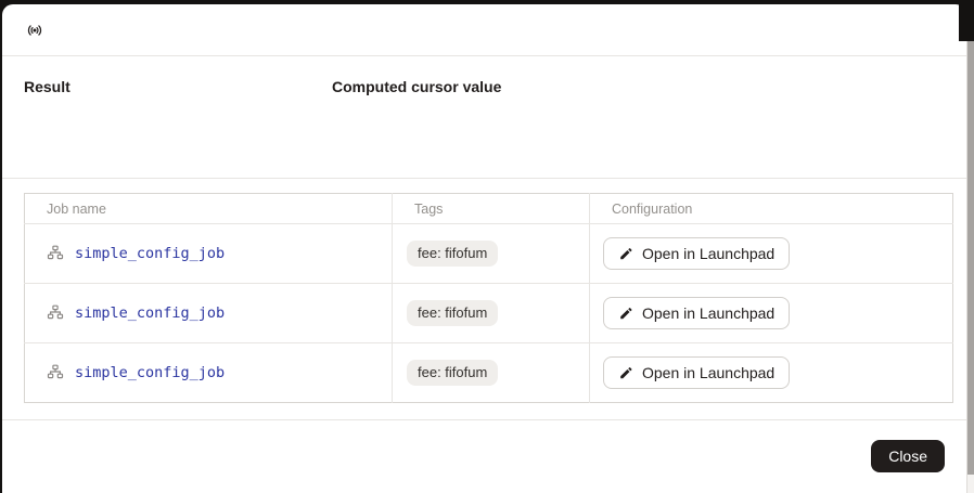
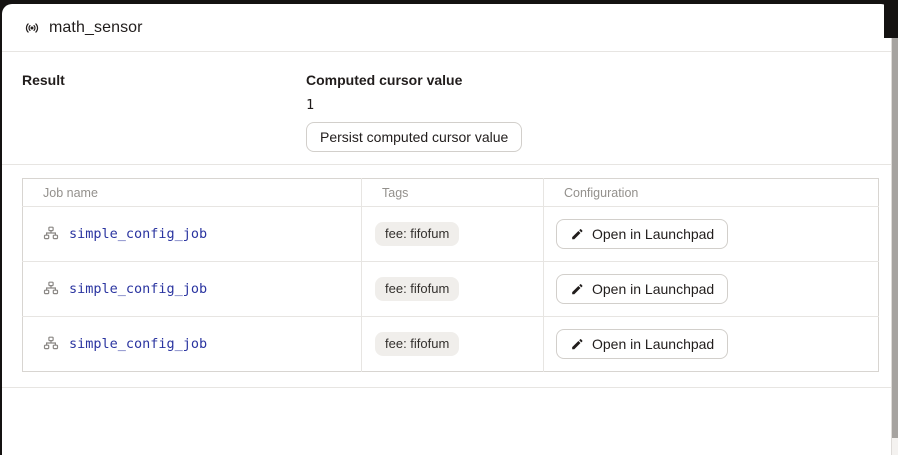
+ math_sensor
  Result
  Computed cursor value
+ 1
+ Persist computed cursor value
  Job name	Tags	Configuration
  simple_config_job	fee: fifofum	Open in Launchpad
  simple_config_job	fee: fifofum	Open in Launchpad
  simple_config_job	fee: fifofum	Open in Launchpad
- Close
